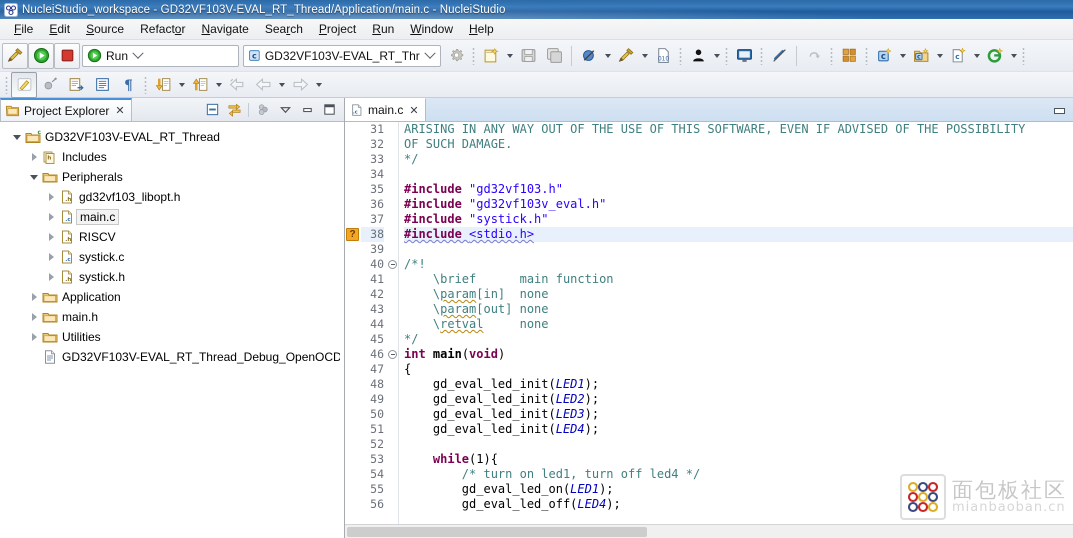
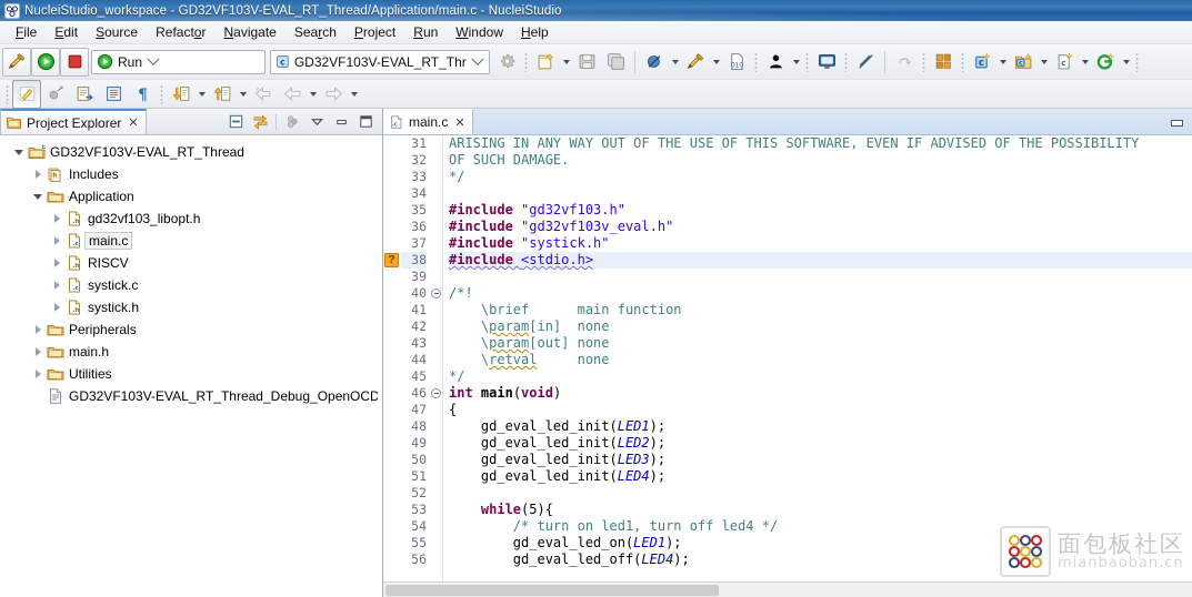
  NucleiStudio_workspace - GD32VF103V-EVAL_RT_Thread/Application/main.c - NucleiStudio
  File
  Edit
  Source
  Refactor
  Navigate
  Search
  Project
  Run
  Window
  Help
  Run
  c
  GD32VF103V-EVAL_RT_Thr
  c
  c
  c
  ¶
  Project Explorer
  ✕
  GD32VF103V-EVAL_RT_Thread
  Includes
- Peripherals
+ Application
  gd32vf103_libopt.h
  main.c
  RISCV
  systick.c
  systick.h
- Application
+ Peripherals
  main.h
  Utilities
  GD32VF103V-EVAL_RT_Thread_Debug_OpenOCD
  main.c
  ✕
  ?
  31
  32
  33
  34
  35
  36
  37
  38
  39
  40
  41
  42
  43
  44
  45
  46
  47
  48
  49
  50
  51
  52
  53
  54
  55
  56
  ARISING IN ANY WAY OUT OF THE USE OF THIS SOFTWARE, EVEN IF ADVISED OF THE POSSIBILITY
  OF SUCH DAMAGE.
  */
  #include "gd32vf103.h"
  #include "gd32vf103v_eval.h"
  #include "systick.h"
  #include <stdio.h>
  /*!
  \brief main function
  \param[in] none
  \param[out] none
  \retval none
  */
  int main(void)
  {
  gd_eval_led_init(LED1);
  gd_eval_led_init(LED2);
  gd_eval_led_init(LED3);
  gd_eval_led_init(LED4);
- while(1){
+ while(5){
  /* turn on led1, turn off led4 */
  gd_eval_led_on(LED1);
  gd_eval_led_off(LED4);
  面包板社区
  mianbaoban.cn
